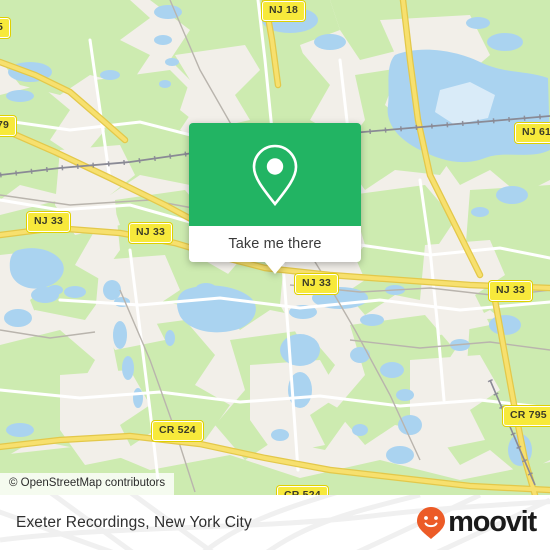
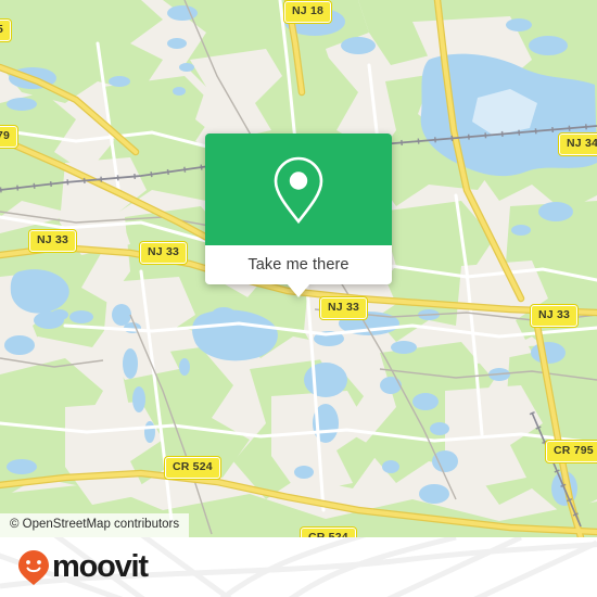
  NJ 18
  5
  79
- NJ 61
+ NJ 34
  NJ 33
  NJ 33
  NJ 33
  NJ 33
  CR 524
  CR 795
  Take me there
  © OpenStreetMap contributors
- Exeter Recordings, New York City
  moovit
